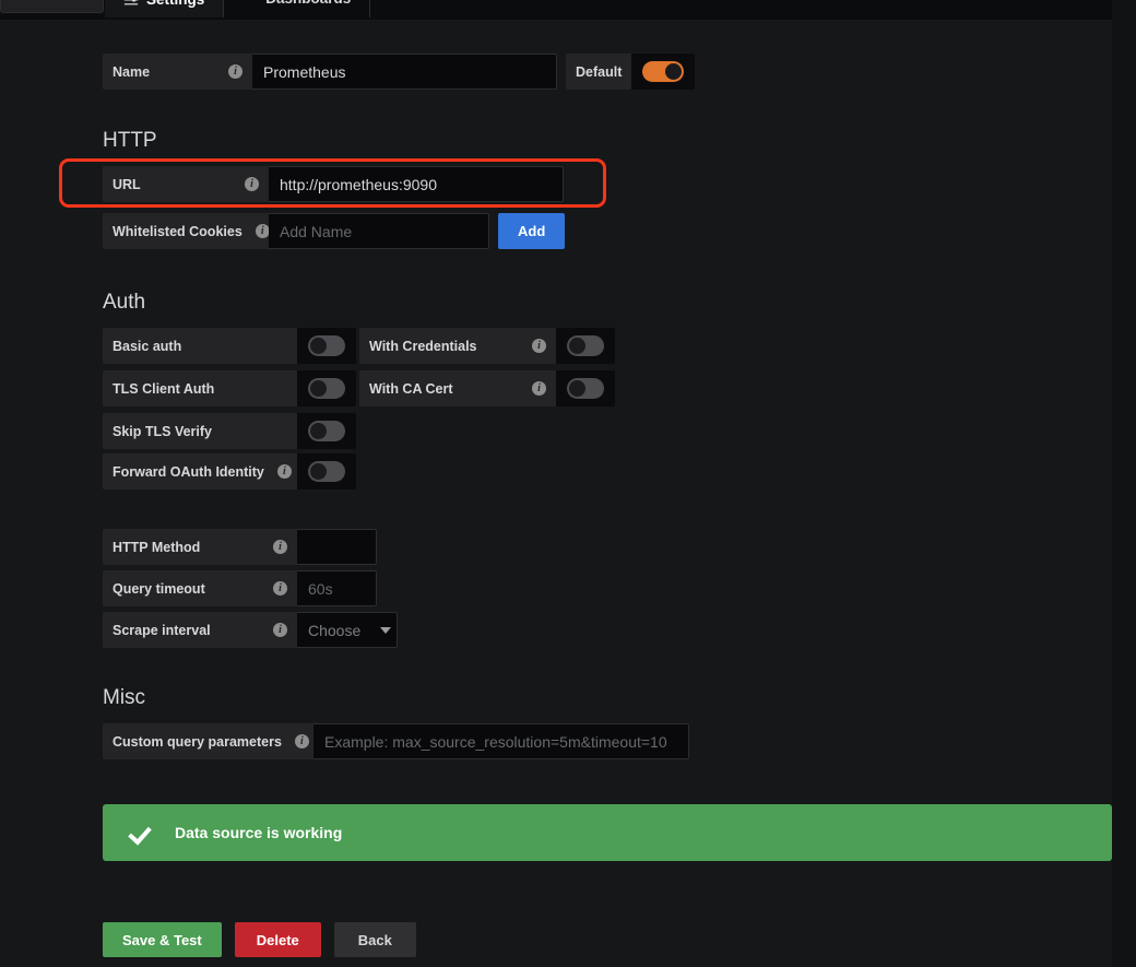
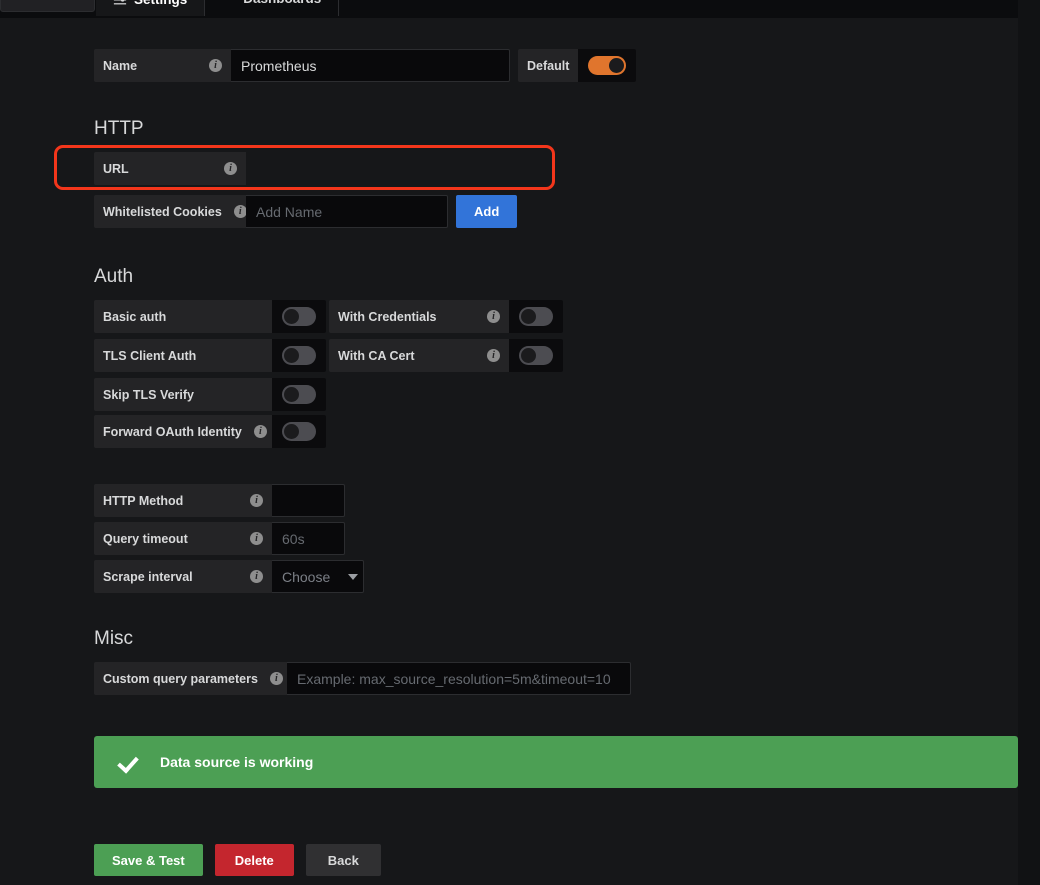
  Name
  i
  Prometheus
  Default
  HTTP
  URL
  i
- http://prometheus:9090
  Whitelisted Cookies
  i
  Add Name
  Add
  Auth
  Basic auth
  With Credentials
  i
  TLS Client Auth
  With CA Cert
  i
  Skip TLS Verify
  Forward OAuth Identity
  i
  HTTP Method
  i
  Query timeout
  i
  60s
  Scrape interval
  i
  Choose
  Misc
  Custom query parameters
  i
  Example: max_source_resolution=5m&timeout=10
  Data source is working
  Save & Test
  Delete
  Back
